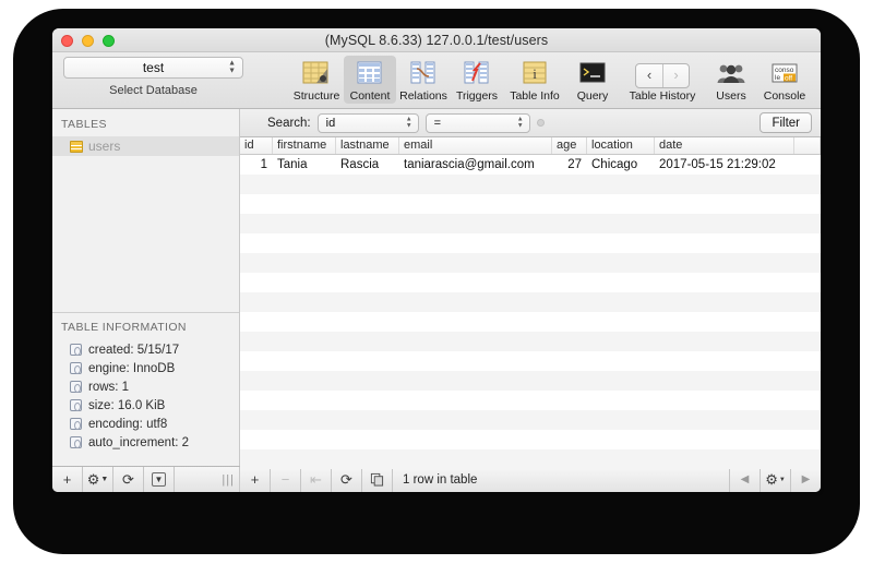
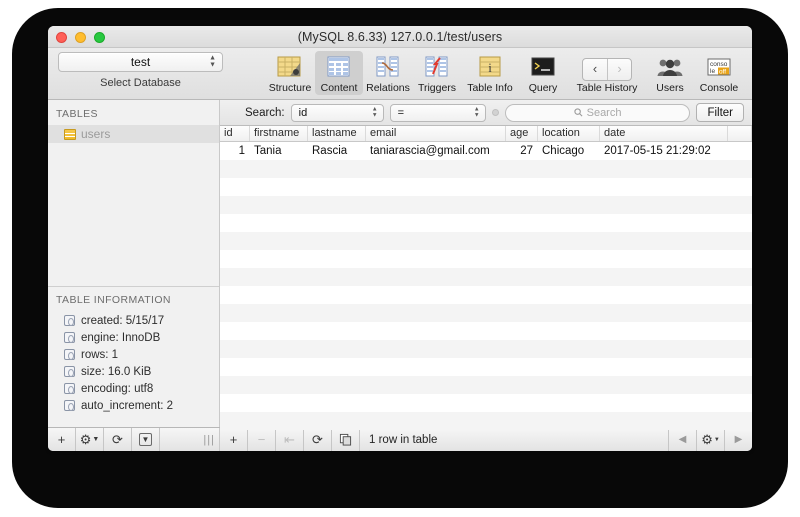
  (MySQL 8.6.33) 127.0.0.1/test/users
  test
  Select Database
  Structure
  Content
  Relations
  Triggers
  i
  Table Info
  Query
  ‹
  ›
  Table History
  Users
  Console
  TABLES
  users
  TABLE INFORMATION
  created: 5/15/17
  engine: InnoDB
  rows: 1
  size: 16.0 KiB
  encoding: utf8
  auto_increment: 2
  Search:
  id
  =
+ Search
  Filter
  id
  firstname
  lastname
  email
  age
  location
  date
  1
  Tania
  Rascia
  taniarascia@gmail.com
  27
  Chicago
  2017-05-15 21:29:02
  +
  ⚙
  ⟳
  ▼
  |||
  +
  −
  ⇤
  ⟳
  1 row in table
  ◀
  ⚙
  ▶
